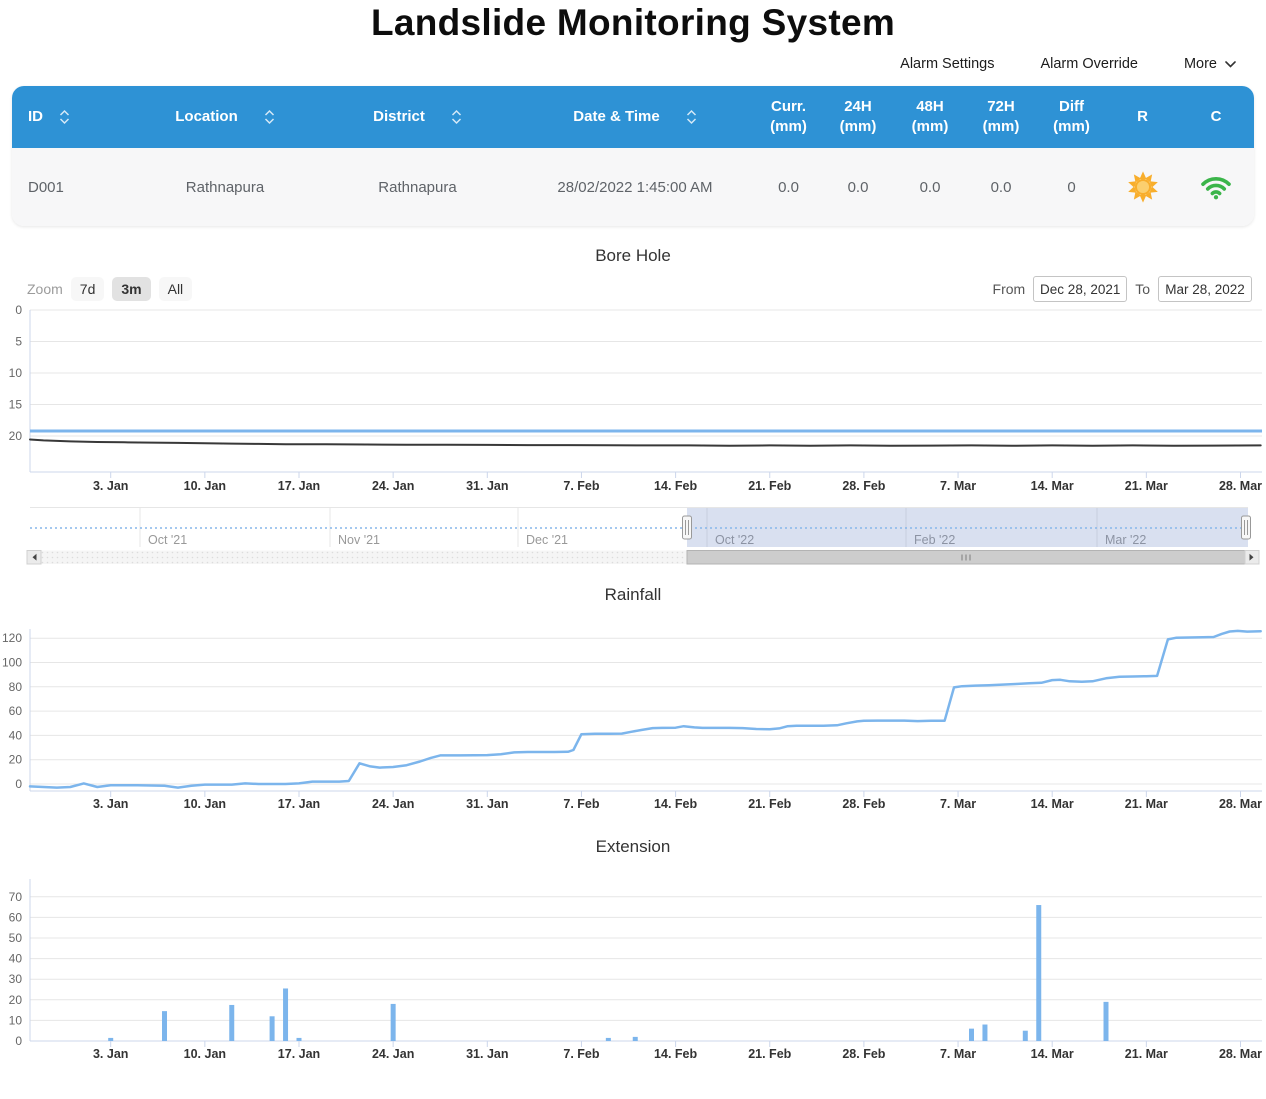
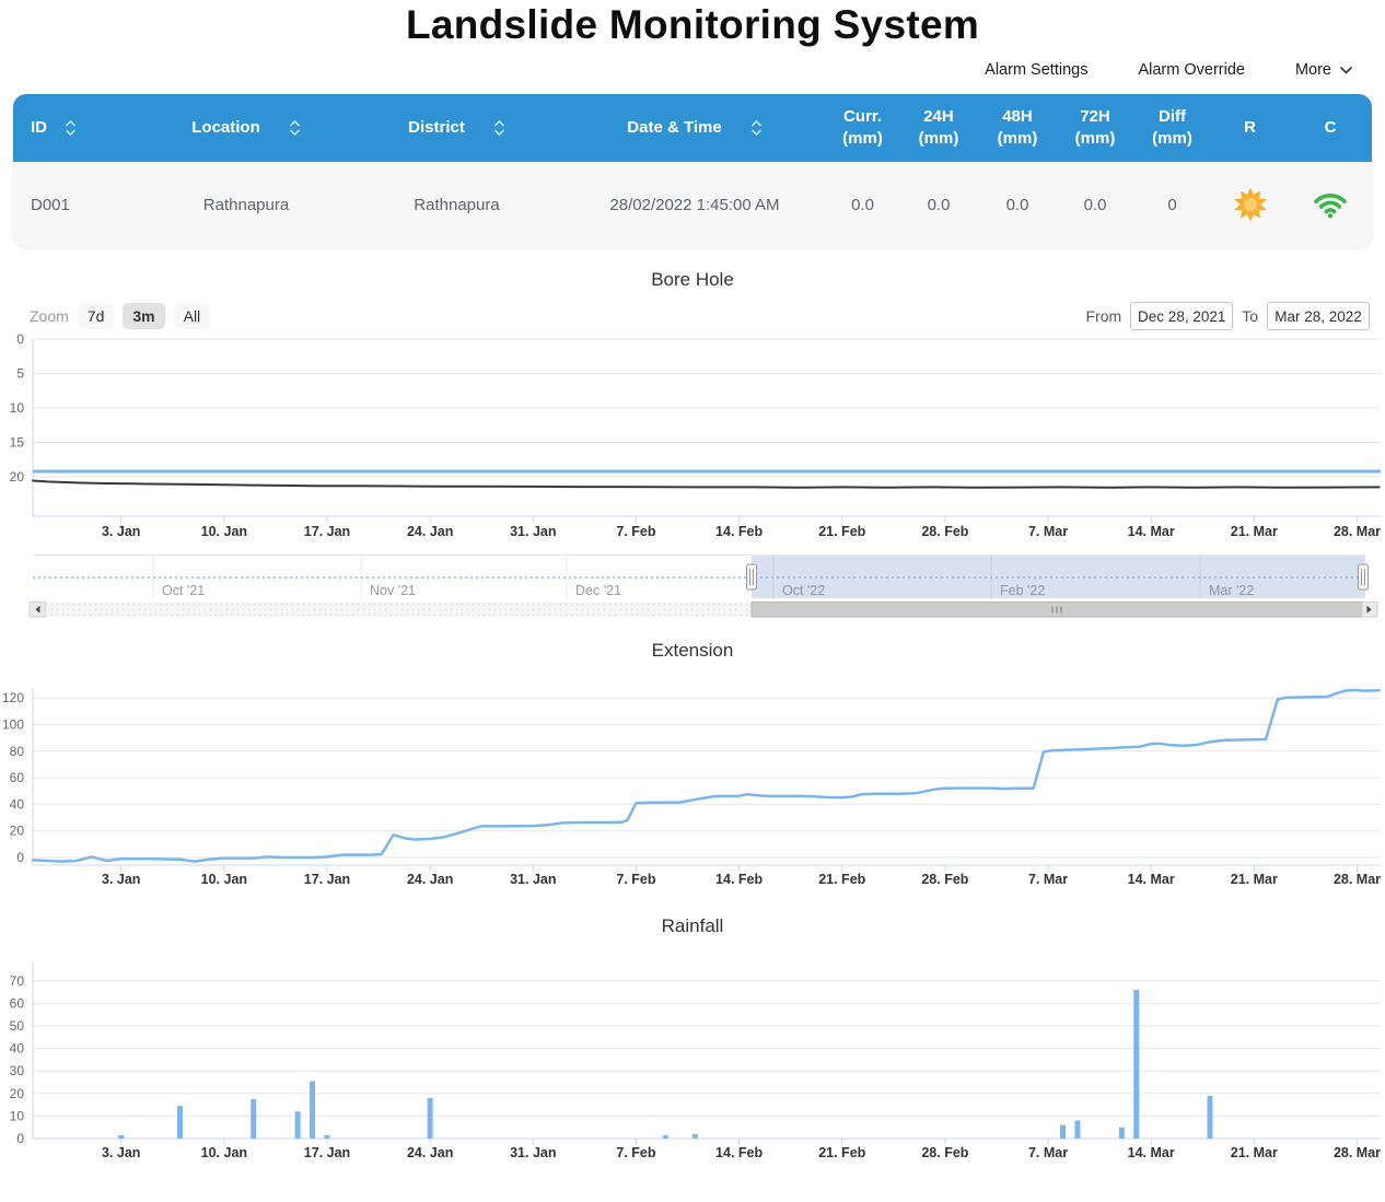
  Landslide Monitoring System
  Alarm Settings
  Alarm Override
  More
  ID
  Location
  District
  Date & Time
  Curr.
  (mm)
  24H
  (mm)
  48H
  (mm)
  72H
  (mm)
  Diff
  (mm)
  R
  C
  D001
  Rathnapura
  Rathnapura
  28/02/2022 1:45:00 AM
  0.0
  0.0
  0.0
  0.0
  0
  Bore Hole
  Zoom
  7d
  3m
  All
  From
  Dec 28, 2021
  To
  Mar 28, 2022
  0
  5
  10
  15
  20
  3. Jan
  10. Jan
  17. Jan
  24. Jan
  31. Jan
  7. Feb
  14. Feb
  21. Feb
  28. Feb
  7. Mar
  14. Mar
  21. Mar
  28. Mar
  Oct '21
  Nov '21
  Dec '21
  Oct '22
  Feb '22
  Mar '22
- Rainfall
+ Extension
  0
  20
  40
  60
  80
  100
  120
  3. Jan
  10. Jan
  17. Jan
  24. Jan
  31. Jan
  7. Feb
  14. Feb
  21. Feb
  28. Feb
  7. Mar
  14. Mar
  21. Mar
  28. Mar
- Extension
+ Rainfall
  0
  10
  20
  30
  40
  50
  60
  70
  3. Jan
  10. Jan
  17. Jan
  24. Jan
  31. Jan
  7. Feb
  14. Feb
  21. Feb
  28. Feb
  7. Mar
  14. Mar
  21. Mar
  28. Mar
